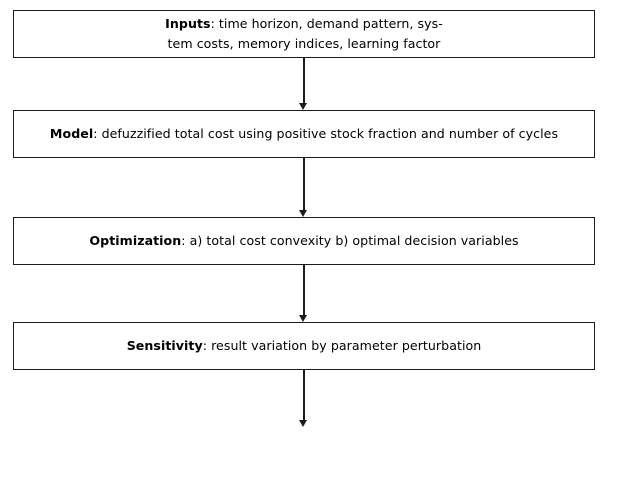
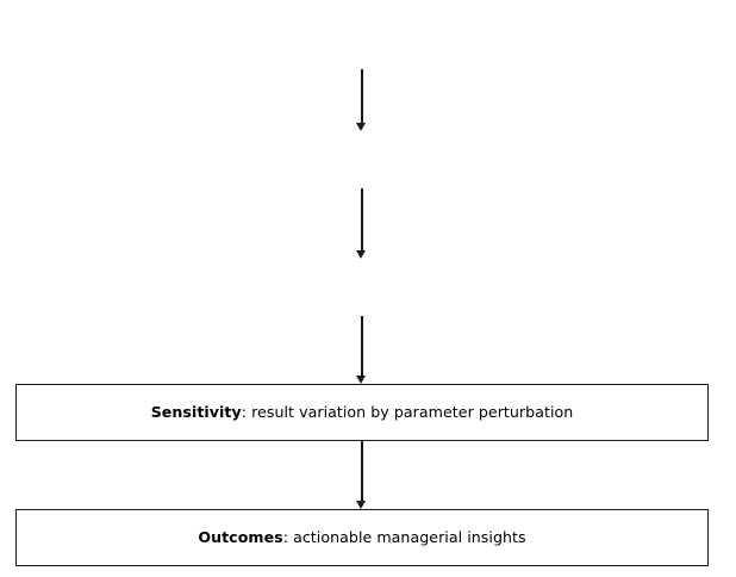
- Inputs: time horizon, demand pattern, sys-
- tem costs, memory indices, learning factor
- Model: defuzzified total cost using positive stock fraction and number of cycles
- Optimization: a) total cost convexity b) optimal decision variables
  Sensitivity: result variation by parameter perturbation
+ Outcomes: actionable managerial insights
